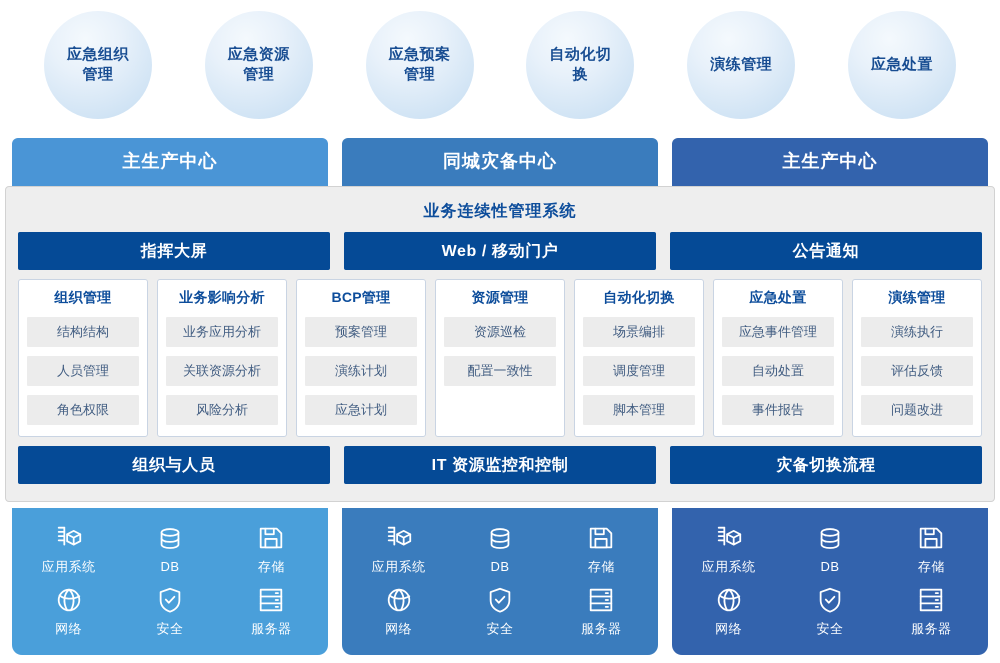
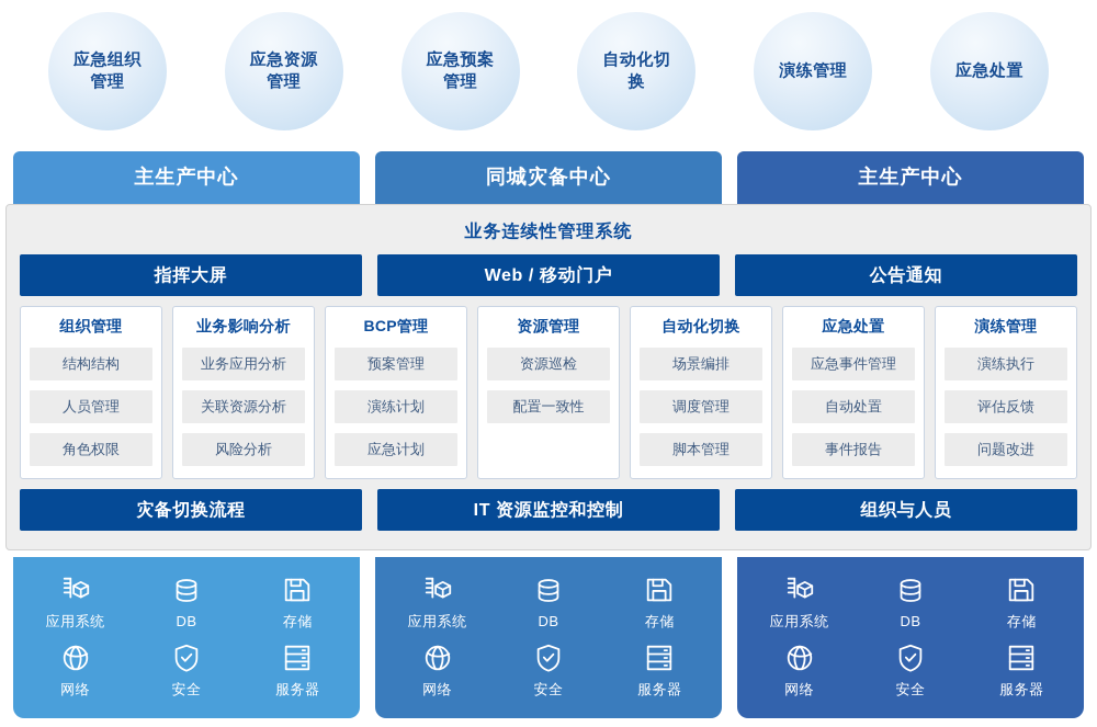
  应急组织
  管理
  应急资源
  管理
  应急预案
  管理
  自动化切换
  演练管理
  应急处置
  主生产中心
  同城灾备中心
  主生产中心
  业务连续性管理系统
  指挥大屏
  Web / 移动门户
  公告通知
  组织管理
  结构结构
  人员管理
  角色权限
  业务影响分析
  业务应用分析
  关联资源分析
  风险分析
  BCP管理
  预案管理
  演练计划
  应急计划
  资源管理
  资源巡检
  配置一致性
  自动化切换
  场景编排
  调度管理
  脚本管理
  应急处置
  应急事件管理
  自动处置
  事件报告
  演练管理
  演练执行
  评估反馈
  问题改进
- 组织与人员
+ 灾备切换流程
  IT 资源监控和控制
- 灾备切换流程
+ 组织与人员
  应用系统
  DB
  存储
  网络
  安全
  服务器
  应用系统
  DB
  存储
  网络
  安全
  服务器
  应用系统
  DB
  存储
  网络
  安全
  服务器
